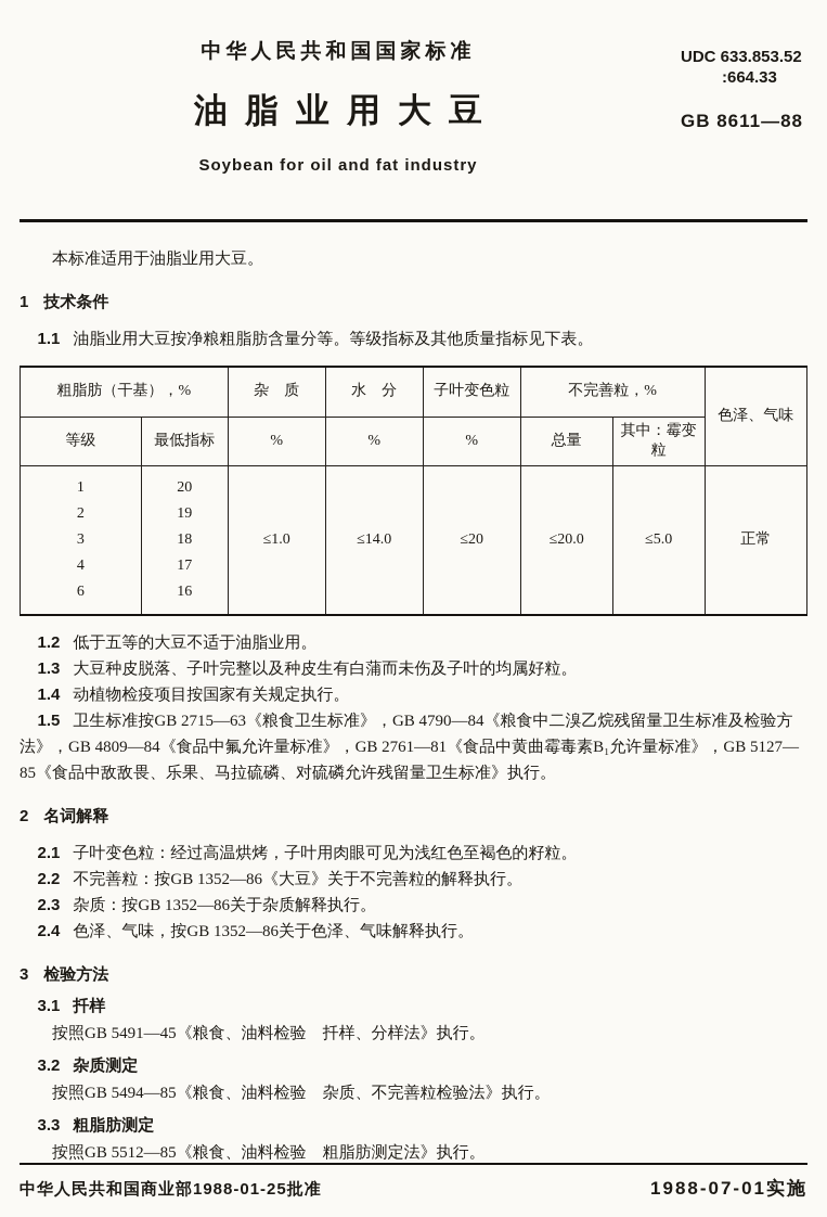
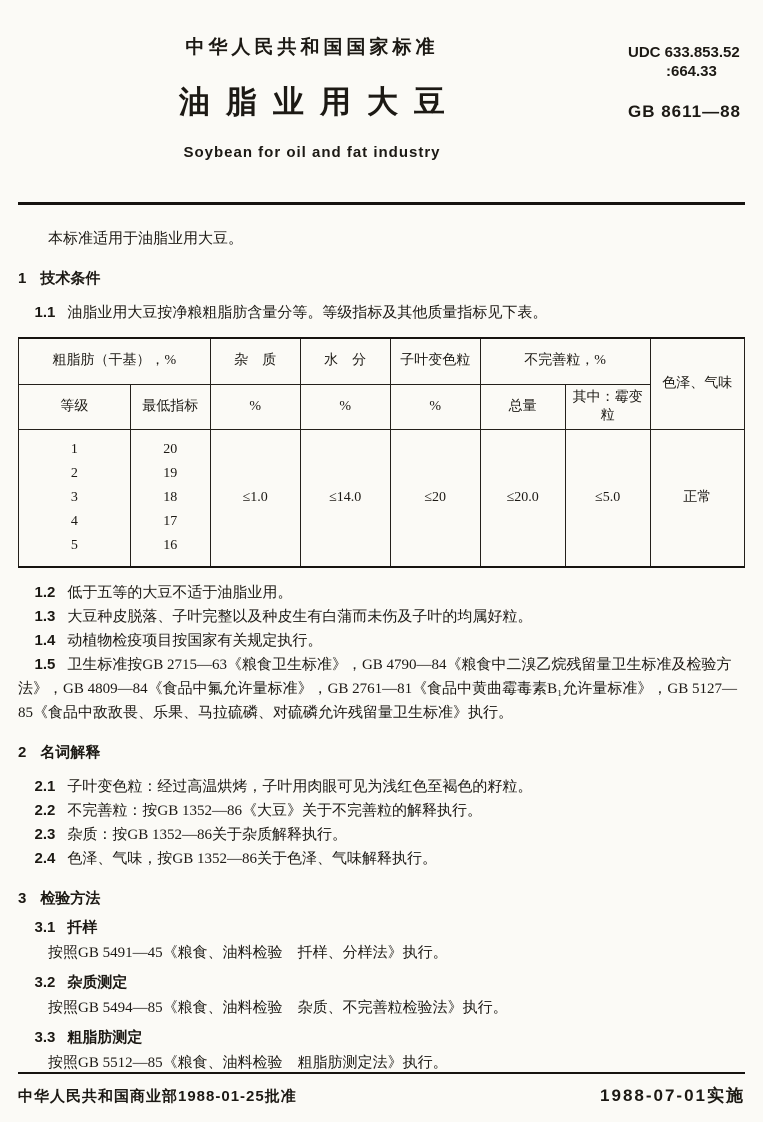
  中华人民共和国国家标准
  油脂业用大豆
  Soybean for oil and fat industry
  UDC 633.853.52
  :664.33
  GB 8611—88
  本标准适用于油脂业用大豆。
  1 技术条件
  1.1 油脂业用大豆按净粮粗脂肪含量分等。等级指标及其他质量指标见下表。
  粗脂肪（干基），%	杂 质	水 分	子叶变色粒	不完善粒，%	色泽、气味
  等级	最低指标	%	%	%	总量	其中：霉变粒
- 1 2 3 4 6	20 19 18 17 16	≤1.0	≤14.0	≤20	≤20.0	≤5.0	正常
+ 1 2 3 4 5	20 19 18 17 16	≤1.0	≤14.0	≤20	≤20.0	≤5.0	正常
  1.2 低于五等的大豆不适于油脂业用。
  1.3 大豆种皮脱落、子叶完整以及种皮生有白蒲而未伤及子叶的均属好粒。
  1.4 动植物检疫项目按国家有关规定执行。
  1.5 卫生标准按GB 2715—63《粮食卫生标准》，GB 4790—84《粮食中二溴乙烷残留量卫生标准及检验方法》，GB 4809—84《食品中氟允许量标准》，GB 2761—81《食品中黄曲霉毒素B₁允许量标准》，GB 5127—85《食品中敌敌畏、乐果、马拉硫磷、对硫磷允许残留量卫生标准》执行。
  2 名词解释
  2.1 子叶变色粒：经过高温烘烤，子叶用肉眼可见为浅红色至褐色的籽粒。
  2.2 不完善粒：按GB 1352—86《大豆》关于不完善粒的解释执行。
  2.3 杂质：按GB 1352—86关于杂质解释执行。
  2.4 色泽、气味，按GB 1352—86关于色泽、气味解释执行。
  3 检验方法
  3.1 扦样
  按照GB 5491—45《粮食、油料检验 扦样、分样法》执行。
  3.2 杂质测定
  按照GB 5494—85《粮食、油料检验 杂质、不完善粒检验法》执行。
  3.3 粗脂肪测定
  按照GB 5512—85《粮食、油料检验 粗脂肪测定法》执行。
  中华人民共和国商业部1988-01-25批准
  1988-07-01实施
